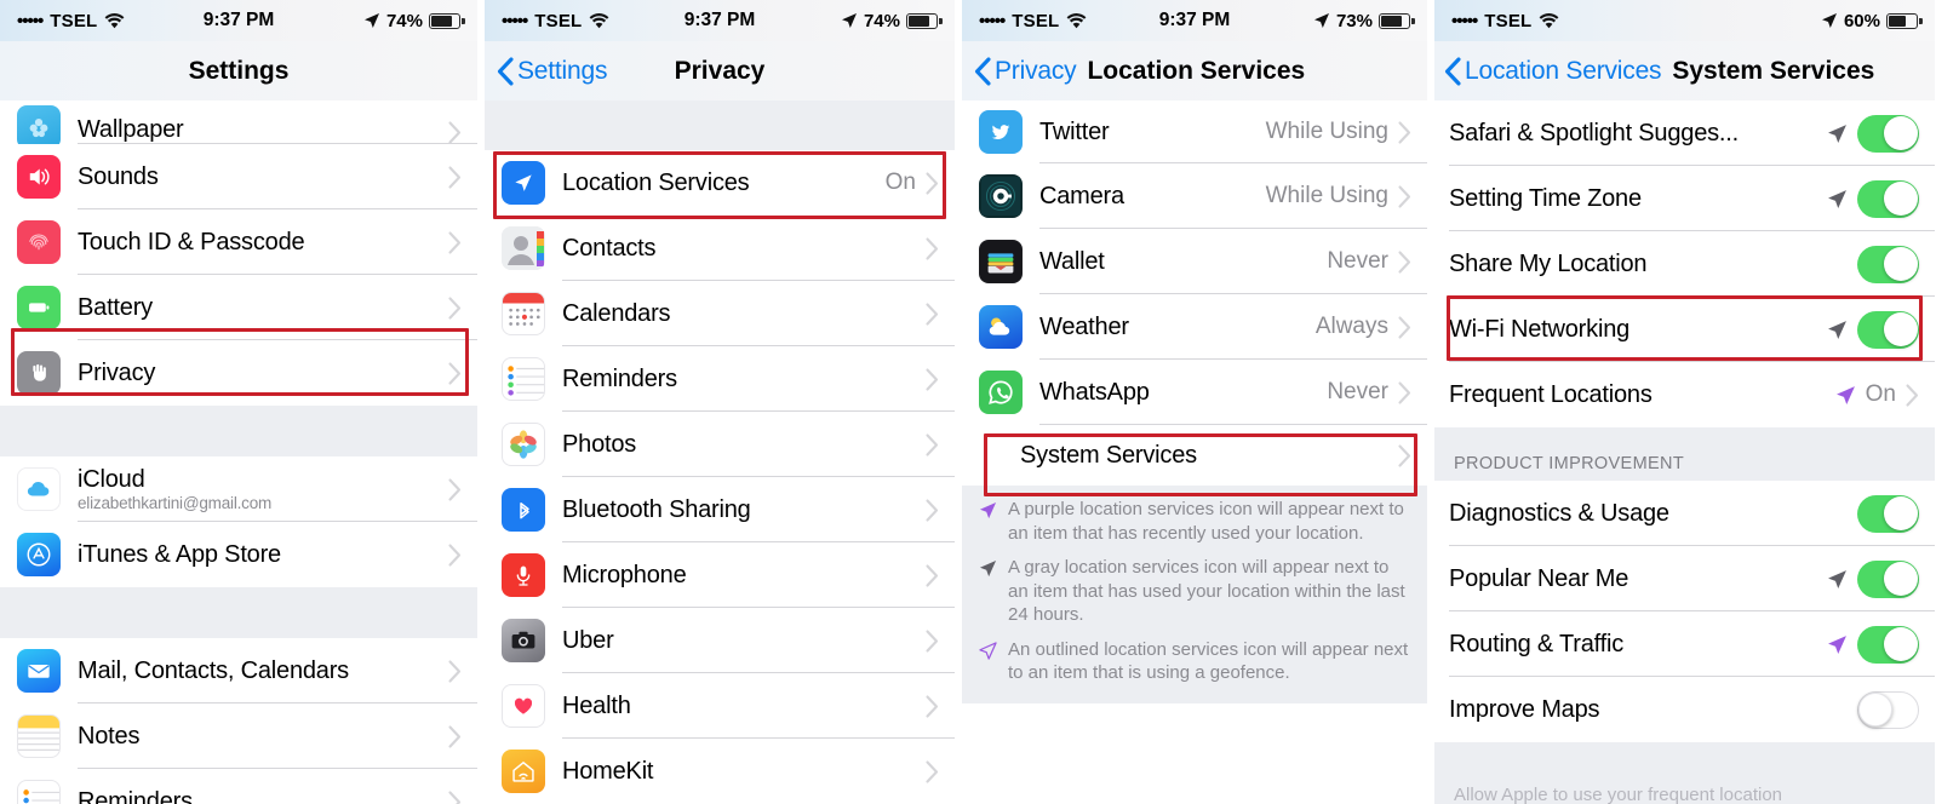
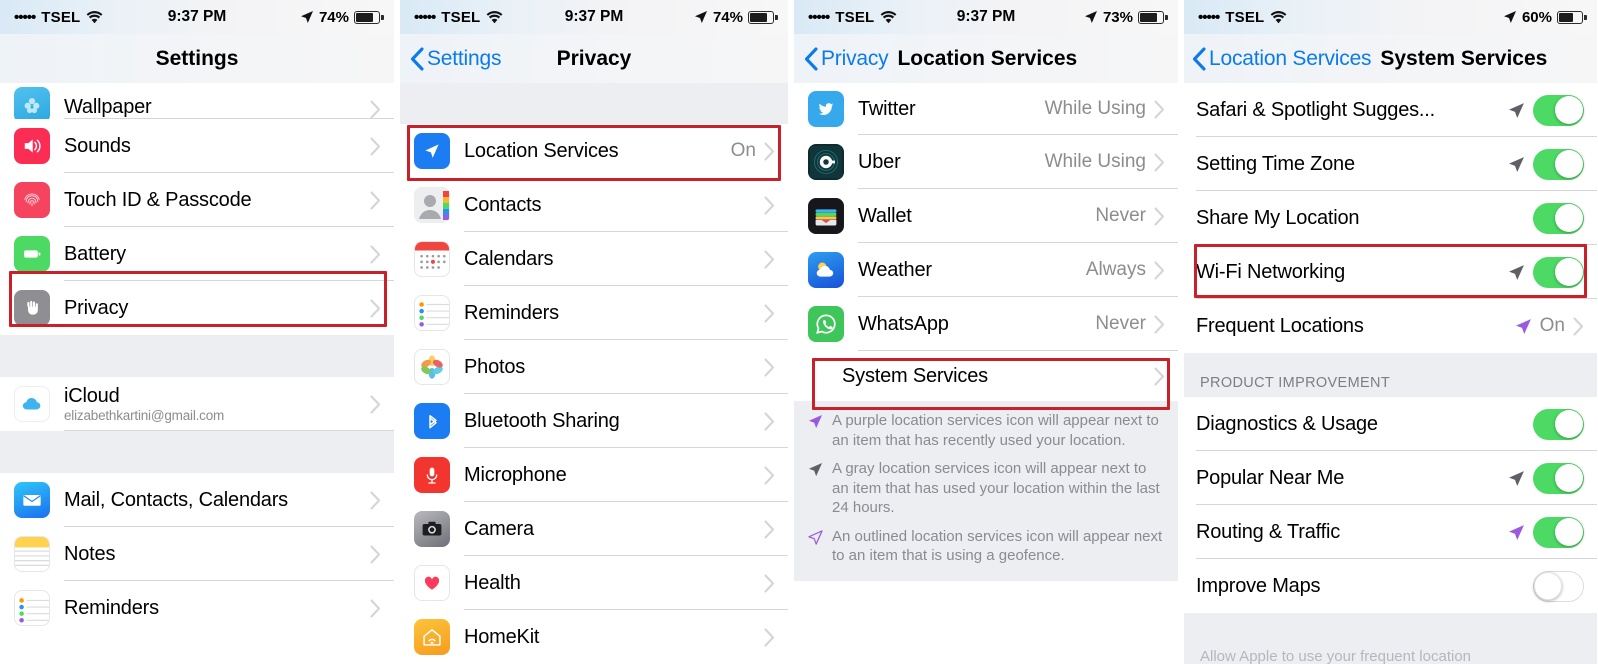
  •••••
  TSEL
  9:37 PM
  74%
  Settings
  Wallpaper
  Sounds
  Touch ID & Passcode
  Battery
  Privacy
  iCloud
  elizabethkartini@gmail.com
- iTunes & App Store
  Mail, Contacts, Calendars
  Notes
  Reminders
  •••••
  TSEL
  9:37 PM
  74%
  Settings
  Privacy
  Location Services
  On
  Contacts
  Calendars
  Reminders
  Photos
  Bluetooth Sharing
  Microphone
- Uber
+ Camera
  Health
  HomeKit
  •••••
  TSEL
  9:37 PM
  73%
  Privacy
  Location Services
  Twitter
  While Using
- Camera
+ Uber
  While Using
  Wallet
  Never
  Weather
  Always
  WhatsApp
  Never
  System Services
  A purple location services icon will appear next to an item that has recently used your location.
  A gray location services icon will appear next to an item that has used your location within the last 24 hours.
  An outlined location services icon will appear next to an item that is using a geofence.
  •••••
  TSEL
  60%
  Location Services
  System Services
  Safari & Spotlight Sugges...
  Setting Time Zone
  Share My Location
  Wi-Fi Networking
  Frequent Locations
  On
  PRODUCT IMPROVEMENT
  Diagnostics & Usage
  Popular Near Me
  Routing & Traffic
  Improve Maps
  Allow Apple to use your frequent location
